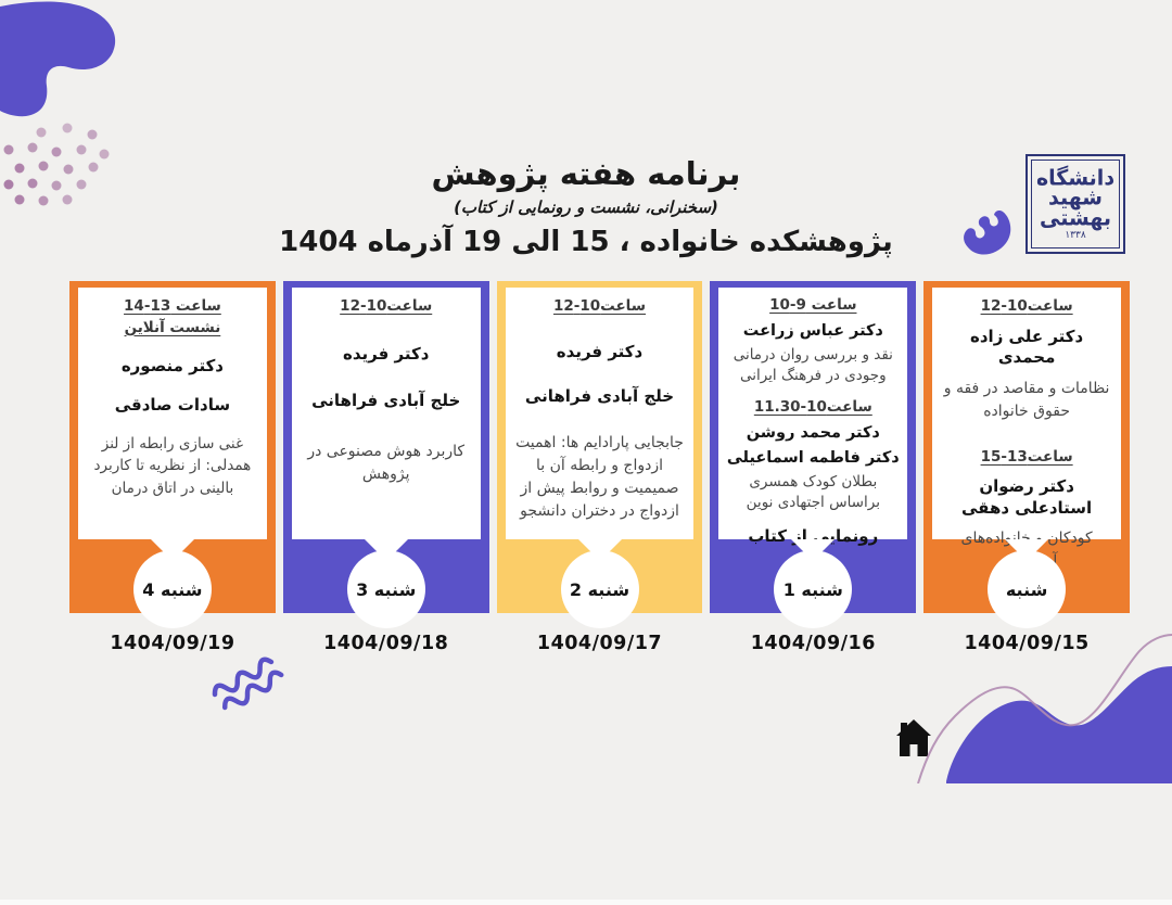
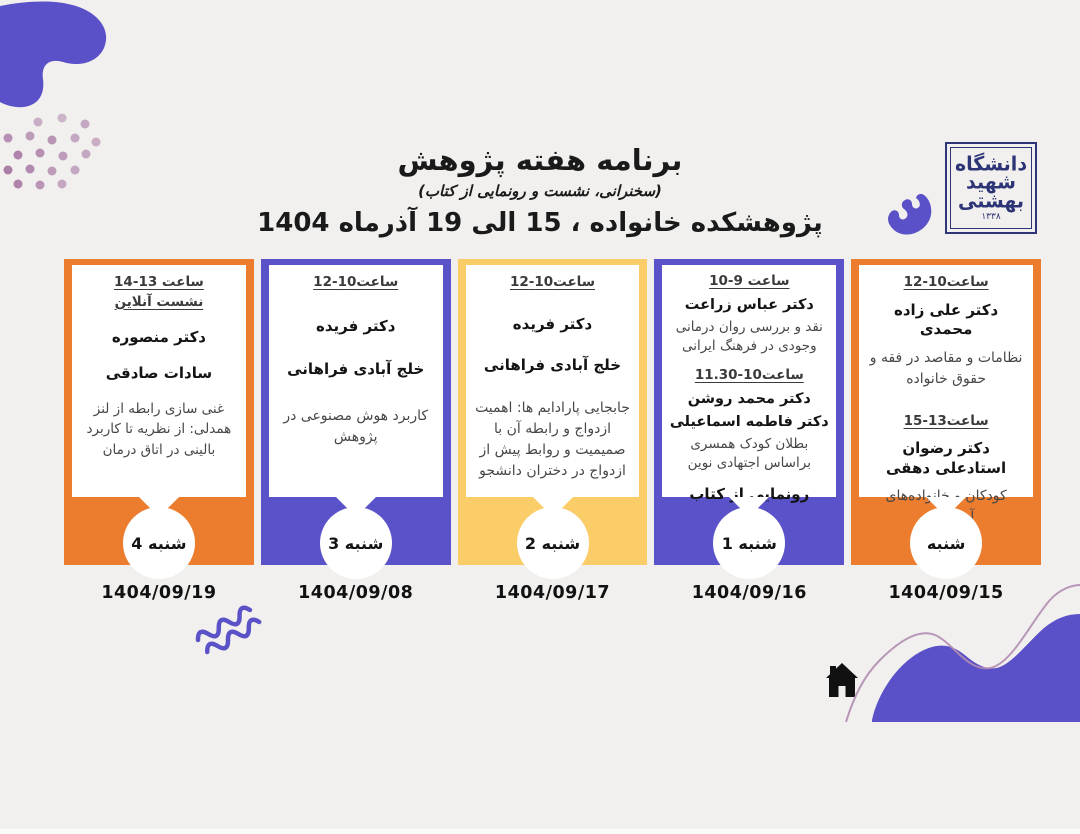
  دانشگاه
  شهید
  بهشتی
  ۱۳۳۸
  برنامه هفته پژوهش
  (سخنرانی، نشست و رونمایی از کتاب)
  پژوهشکده خانواده ، 15 الی 19 آذرماه 1404
  ساعت10-12
  دکتر علی زاده محمدی
  نظامات و مقاصد در فقه و حقوق خانواده
  ساعت13-15
  دکتر رضوان استادعلی دهقی
  کودکان و خانواده‌های آ
  شنبه
  1404/09/15
  ساعت 9-10
  دکتر عباس زراعت
  نقد و بررسی روان درمانی وجودی در فرهنگ ایرانی
  ساعت10-11.30
  دکتر محمد روشن
  دکتر فاطمه اسماعیلی
  بطلان کودک همسری براساس اجتهادی نوین
  رونمایی از کتاب
  1 شنبه
  1404/09/16
  ساعت10-12
  دکتر فریده
  خلج آبادی فراهانی
  جابجایی پارادایم ها: اهمیت ازدواج و رابطه آن با صمیمیت و روابط پیش از ازدواج در دختران دانشجو
  2 شنبه
  1404/09/17
  ساعت10-12
  دکتر فریده
  خلج آبادی فراهانی
  کاربرد هوش مصنوعی در پژوهش
  3 شنبه
- 1404/09/18
+ 1404/09/08
  ساعت 13-14
  نشست آنلاین
  دکتر منصوره
  سادات صادقی
  غنی سازی رابطه از لنز همدلی: از نظریه تا کاربرد بالینی در اتاق درمان
  4 شنبه
  1404/09/19
